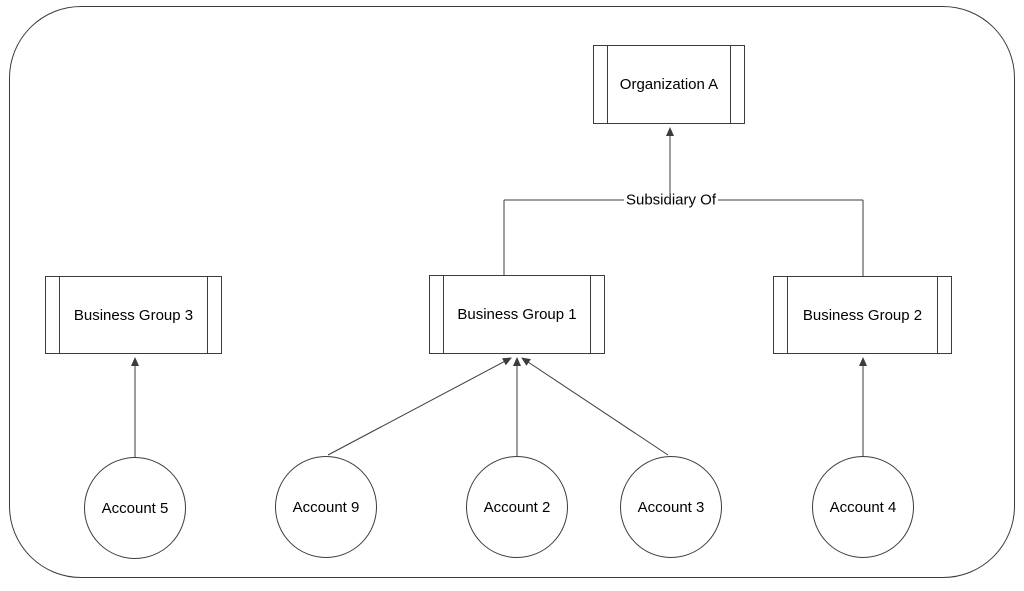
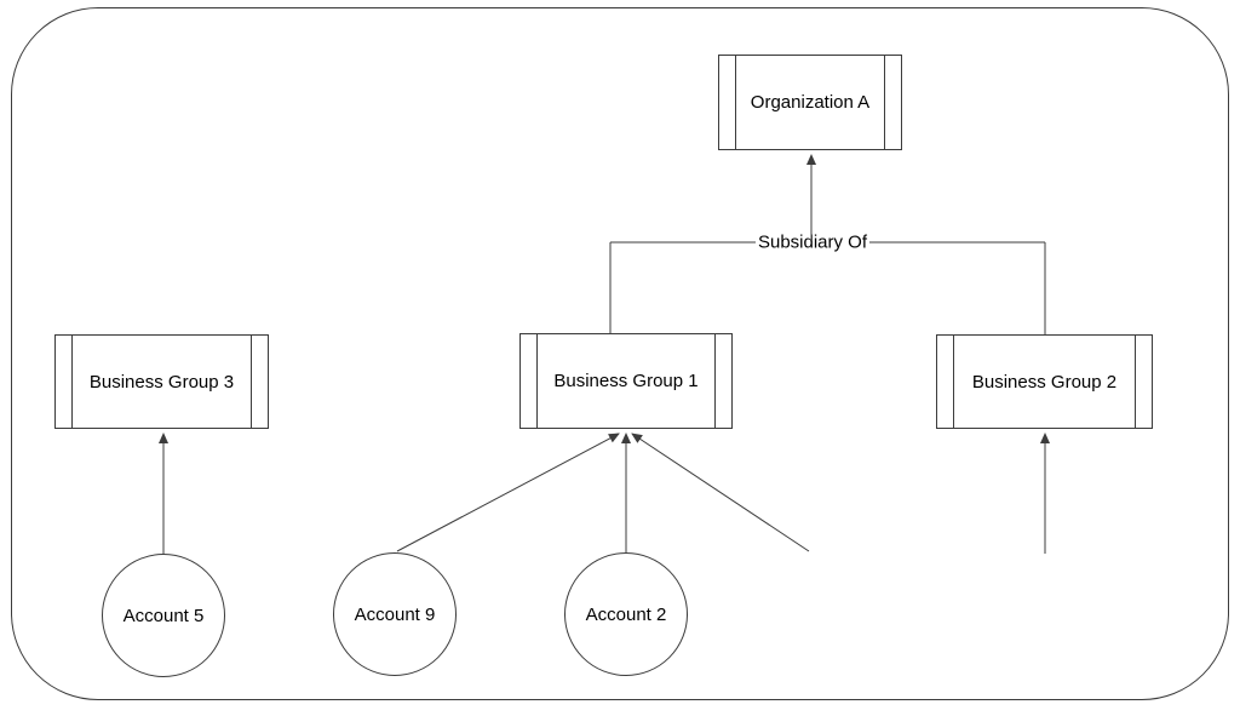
  Subsidiary Of
  Organization A
  Business Group 3
  Business Group 1
  Business Group 2
  Account 5
  Account 9
  Account 2
- Account 3
- Account 4
